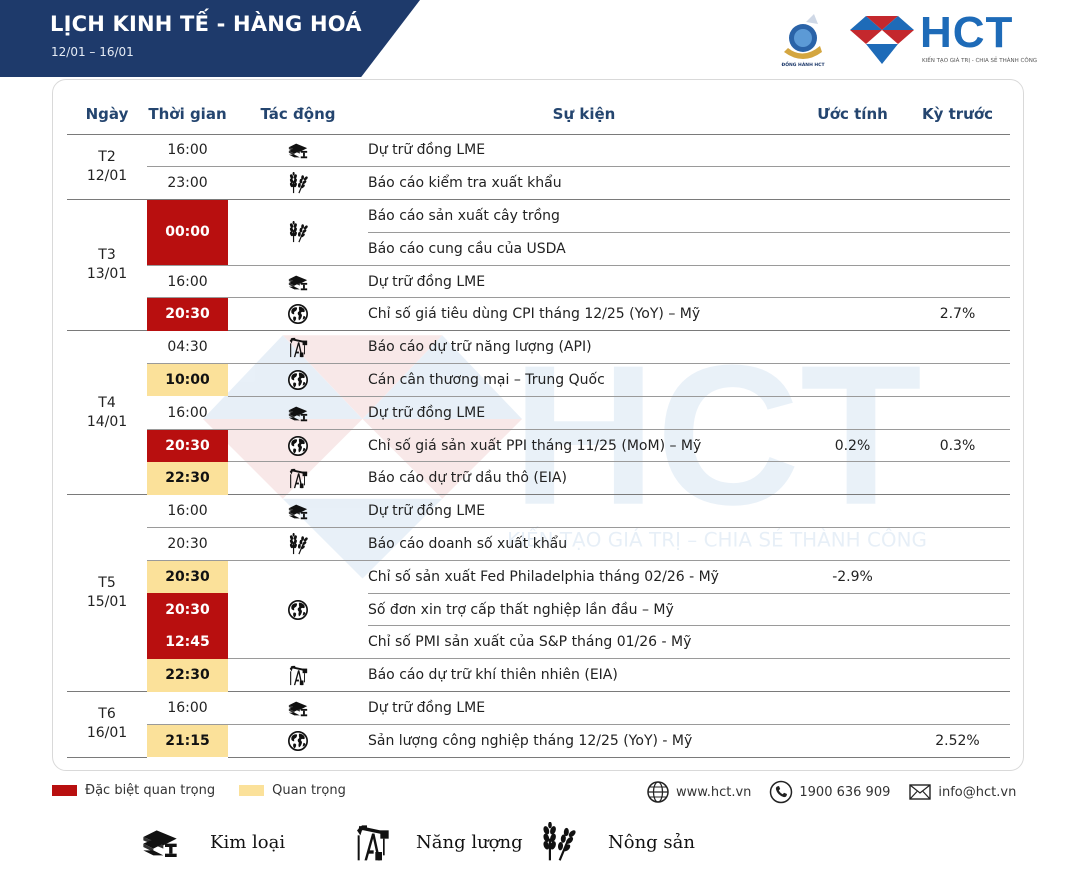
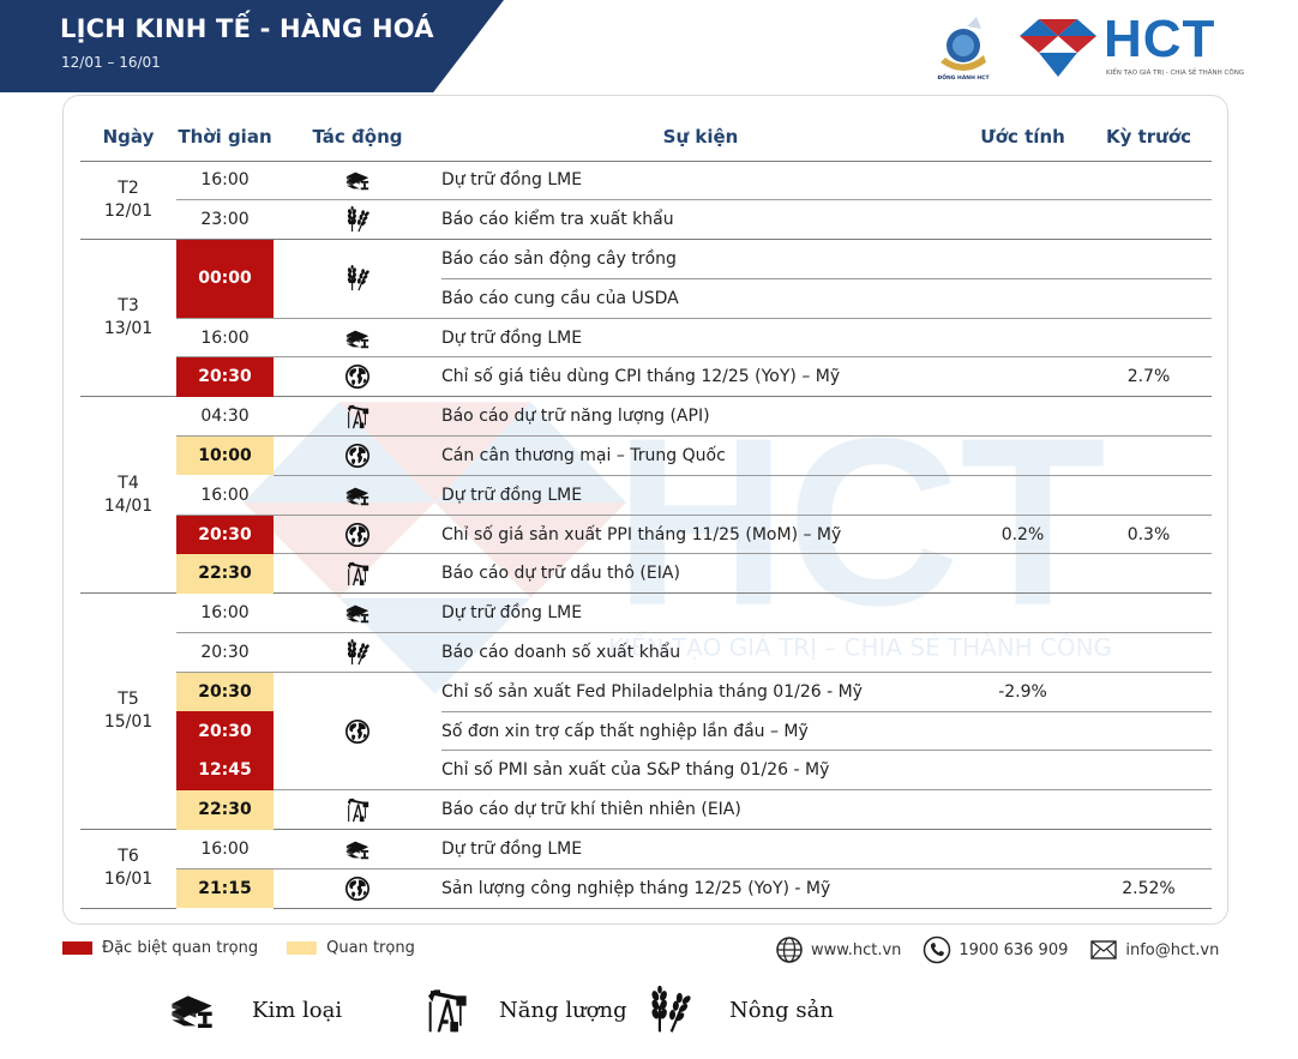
  LỊCH KINH TẾ - HÀNG HOÁ
  12/01 – 16/01
  HCT
  HCT
  KIẾN TẠO GIÁ TRỊ – CHIA SẺ THÀNH CÔNG
  Ngày	Thời gian	Tác động	Sự kiện	Ước tính	Kỳ trước
  T212/01	16:00		Dự trữ đồng LME
  23:00		Báo cáo kiểm tra xuất khẩu
- T313/01	00:00		Báo cáo sản xuất cây trồng
+ T313/01	00:00		Báo cáo sản động cây trồng
  Báo cáo cung cầu của USDA
  16:00		Dự trữ đồng LME
  20:30		Chỉ số giá tiêu dùng CPI tháng 12/25 (YoY) – Mỹ		2.7%
  T414/01	04:30		Báo cáo dự trữ năng lượng (API)
  10:00		Cán cân thương mại – Trung Quốc
  16:00		Dự trữ đồng LME
  20:30		Chỉ số giá sản xuất PPI tháng 11/25 (MoM) – Mỹ	0.2%	0.3%
  22:30		Báo cáo dự trữ dầu thô (EIA)
  T515/01	16:00		Dự trữ đồng LME
  20:30		Báo cáo doanh số xuất khẩu
- 20:30		Chỉ số sản xuất Fed Philadelphia tháng 02/26 - Mỹ	-2.9%
+ 20:30		Chỉ số sản xuất Fed Philadelphia tháng 01/26 - Mỹ	-2.9%
  20:30	Số đơn xin trợ cấp thất nghiệp lần đầu – Mỹ
  12:45	Chỉ số PMI sản xuất của S&P tháng 01/26 - Mỹ
  22:30		Báo cáo dự trữ khí thiên nhiên (EIA)
  T616/01	16:00		Dự trữ đồng LME
  21:15		Sản lượng công nghiệp tháng 12/25 (YoY) - Mỹ		2.52%
  Đặc biệt quan trọng
  Quan trọng
  www.hct.vn
  1900 636 909
  info@hct.vn
  Kim loại
  Năng lượng
  Nông sản
